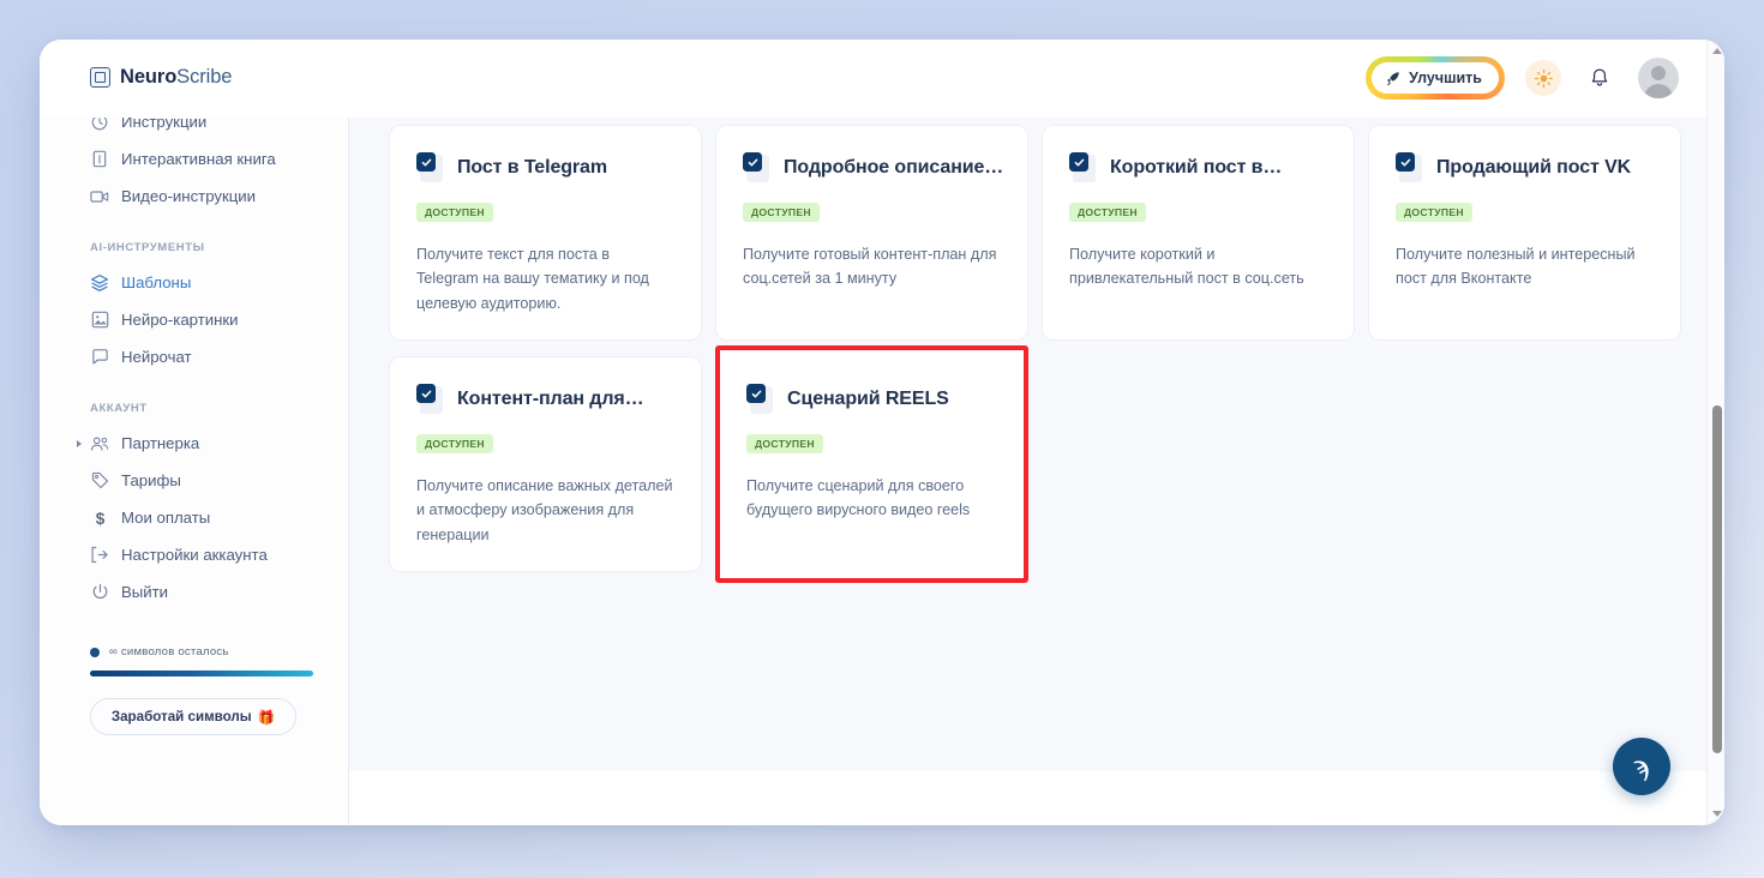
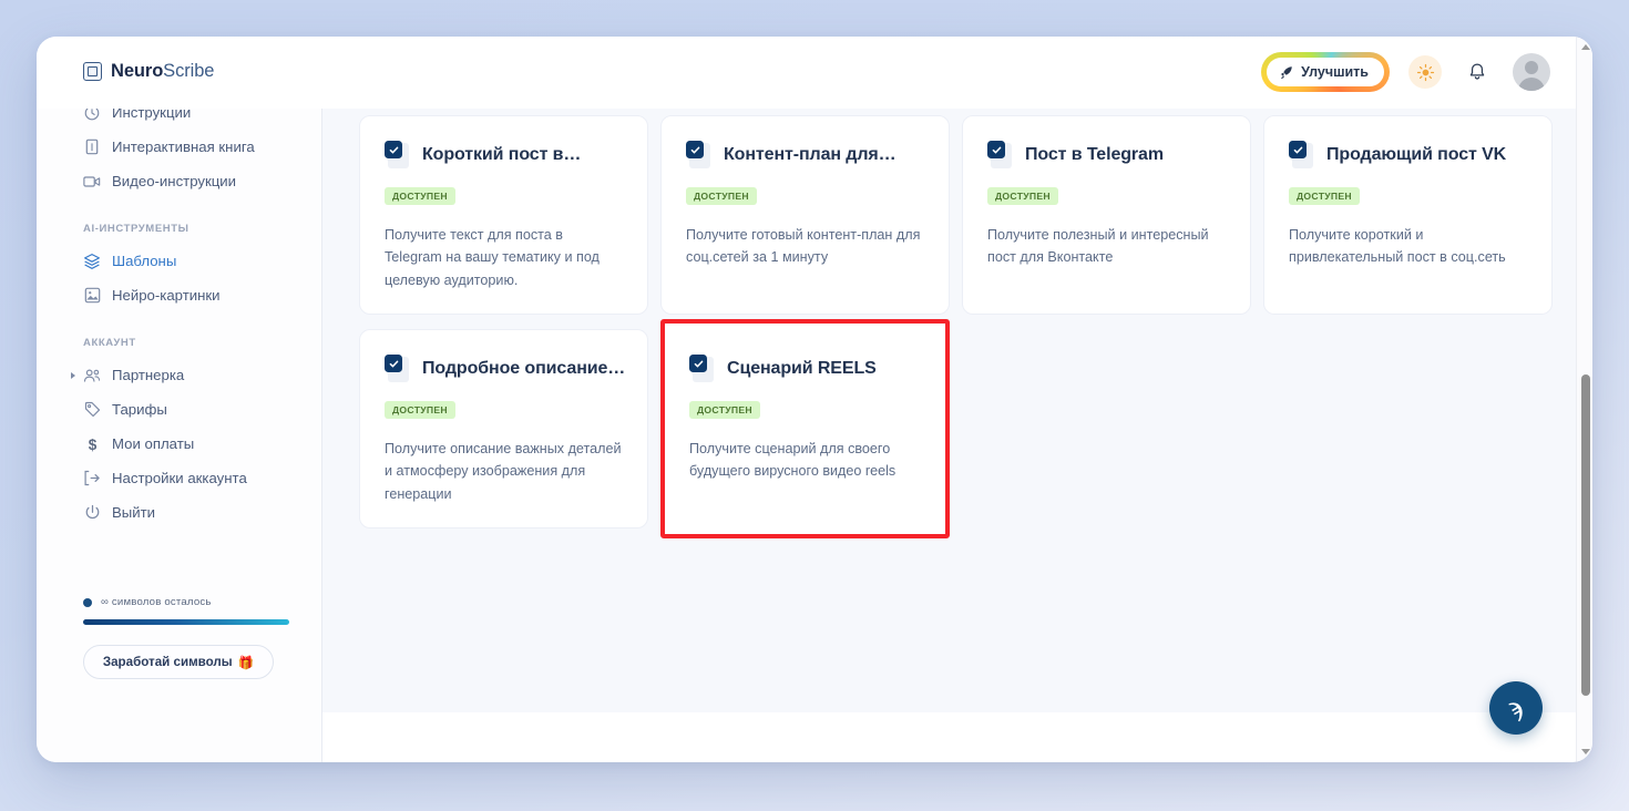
  NeuroScribe
  Улучшить
  Инструкции
  Интерактивная книга
  Видео-инструкции
  AI-ИНСТРУМЕНТЫ
  Шаблоны
  Нейро-картинки
- Нейрочат
  АККАУНТ
  Партнерка
  Тарифы
  $
  Мои оплаты
  Настройки аккаунта
  Выйти
  ∞ символов осталось
  Заработай символы
  🎁
- Пост в Telegram
+ Короткий пост в…
  ДОСТУПЕН
  Получите текст для поста в Telegram на вашу тематику и под целевую аудиторию.
- Подробное описание…
+ Контент-план для…
  ДОСТУПЕН
  Получите готовый контент-план для соц.сетей за 1 минуту
- Короткий пост в…
+ Пост в Telegram
  ДОСТУПЕН
- Получите короткий и привлекательный пост в соц.сеть
+ Получите полезный и интересный пост для Вконтакте
  Продающий пост VK
  ДОСТУПЕН
- Получите полезный и интересный пост для Вконтакте
+ Получите короткий и привлекательный пост в соц.сеть
- Контент-план для…
+ Подробное описание…
  ДОСТУПЕН
  Получите описание важных деталей и атмосферу изображения для генерации
  Сценарий REELS
  ДОСТУПЕН
  Получите сценарий для своего будущего вирусного видео reels
  ϡ
